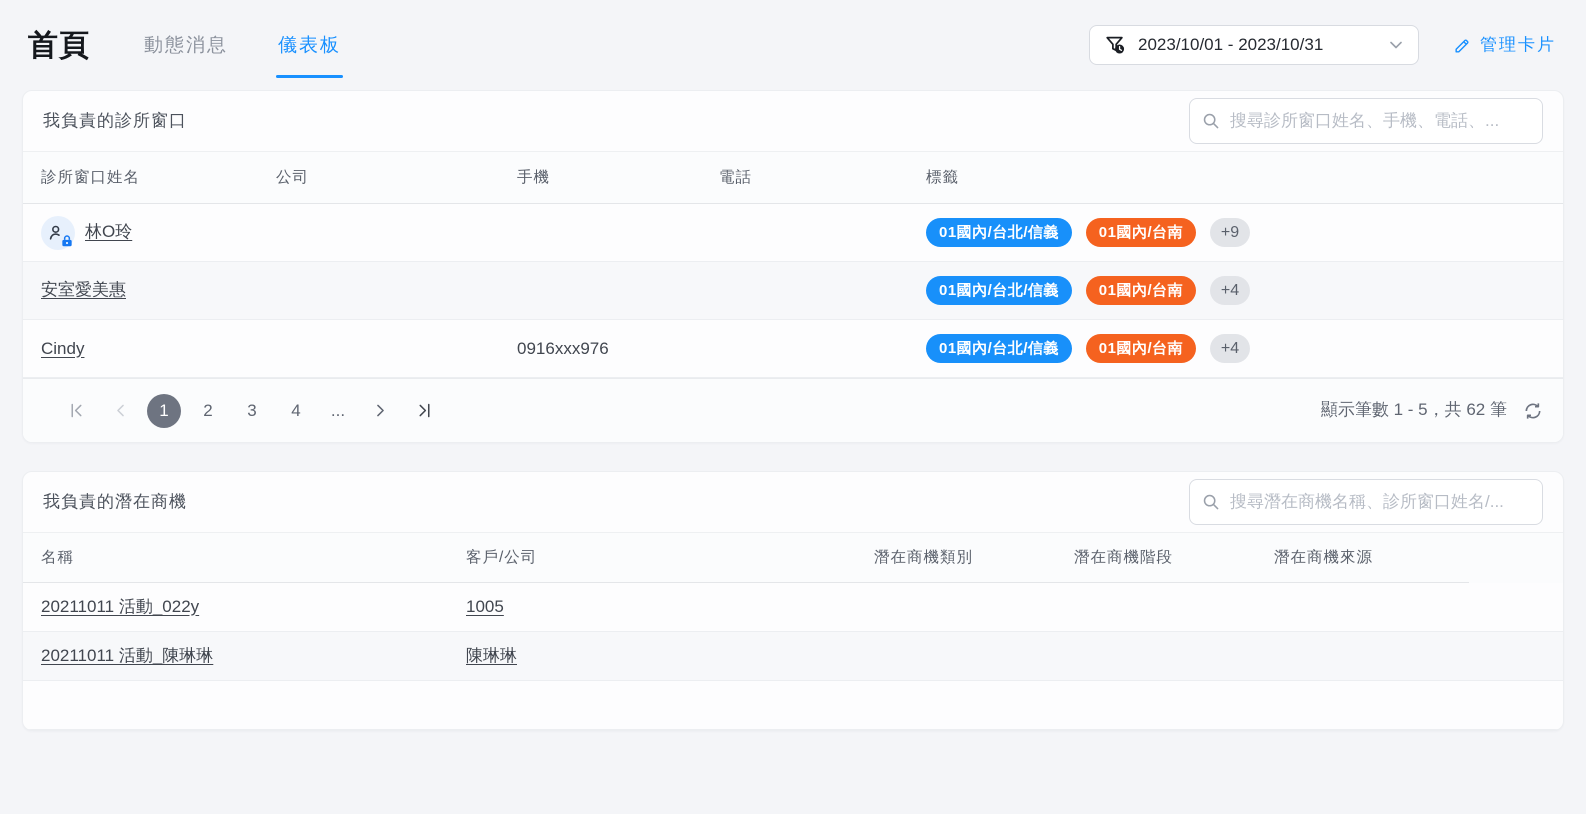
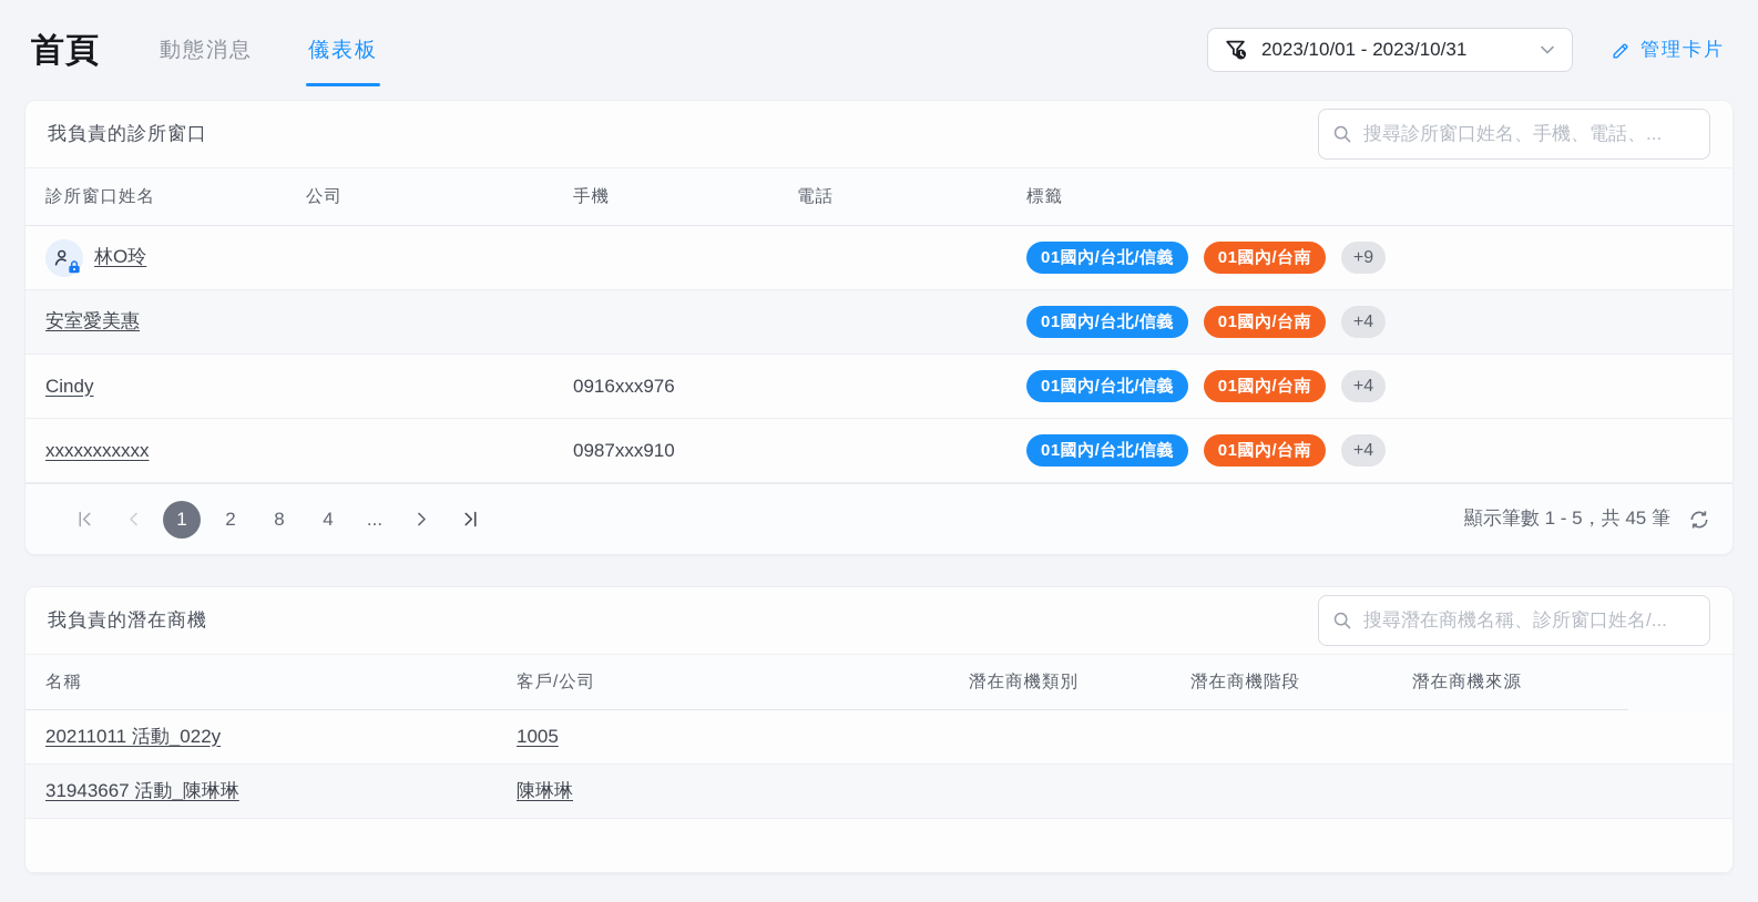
  首頁
  動態消息
  儀表板
  2023/10/01 - 2023/10/31
  管理卡片
  我負責的診所窗口
  搜尋診所窗口姓名、手機、電話、...
  診所窗口姓名	公司	手機	電話	標籤
  林O玲				01國內/台北/信義 01國內/台南 +9
  安室愛美惠				01國內/台北/信義 01國內/台南 +4
  Cindy		0916xxx976		01國內/台北/信義 01國內/台南 +4
+ xxxxxxxxxxx		0987xxx910		01國內/台北/信義 01國內/台南 +4
  1
  2
- 3
+ 8
  4
  ...
- 顯示筆數 1 - 5，共 62 筆
+ 顯示筆數 1 - 5，共 45 筆
  我負責的潛在商機
  搜尋潛在商機名稱、診所窗口姓名/...
  名稱	客戶/公司	潛在商機類別	潛在商機階段	潛在商機來源
  20211011 活動_022y	1005
- 20211011 活動_陳琳琳	陳琳琳
+ 31943667 活動_陳琳琳	陳琳琳
